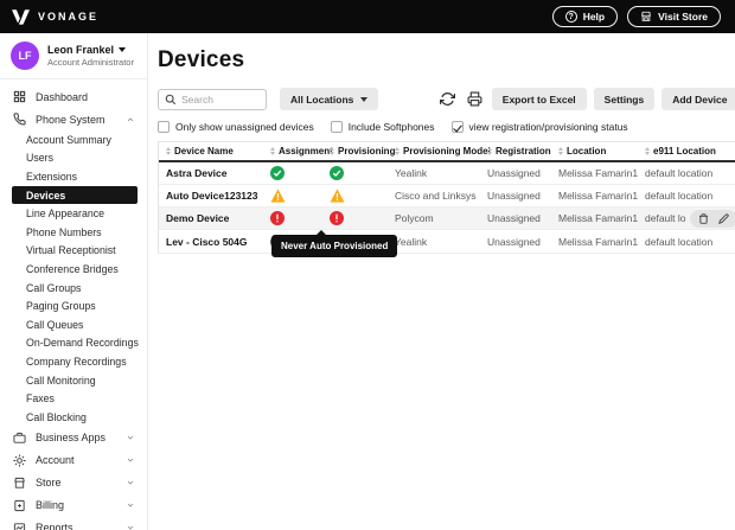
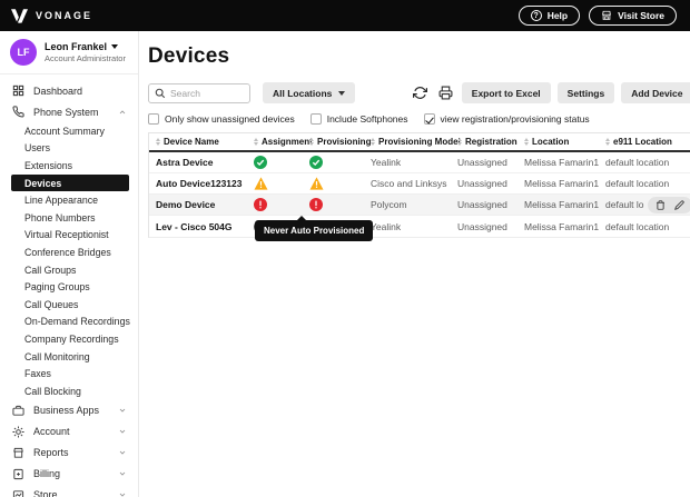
  VONAGE
  Help
  Visit Store
  LF
  Leon Frankel
  Account Administrator
  Dashboard
  Phone System
  Account Summary
  Users
  Extensions
  Devices
  Line Appearance
  Phone Numbers
  Virtual Receptionist
  Conference Bridges
  Call Groups
  Paging Groups
  Call Queues
  On-Demand Recordings
  Company Recordings
  Call Monitoring
  Faxes
  Call Blocking
  Business Apps
  Account
- Store
+ Reports
  Billing
- Reports
+ Store
  Devices
  Search
  All Locations
  Export to Excel
  Settings
  Add Device
  Only show unassigned devices
  Include Softphones
  view registration/provisioning status
  Device Name
  Assignment
  Provisioning
  Provisioning Model
  Registration
  Location
  e911 Location
  Astra Device
  Yealink
  Unassigned
  Melissa Famarin1
  default location
  Auto Device123123
  Cisco and Linksys
  Unassigned
  Melissa Famarin1
  default location
  Demo Device
  Polycom
  Unassigned
  Melissa Famarin1
  default lo
  Lev - Cisco 504G
  Yealink
  Unassigned
  Melissa Famarin1
  default location
  Never Auto Provisioned
